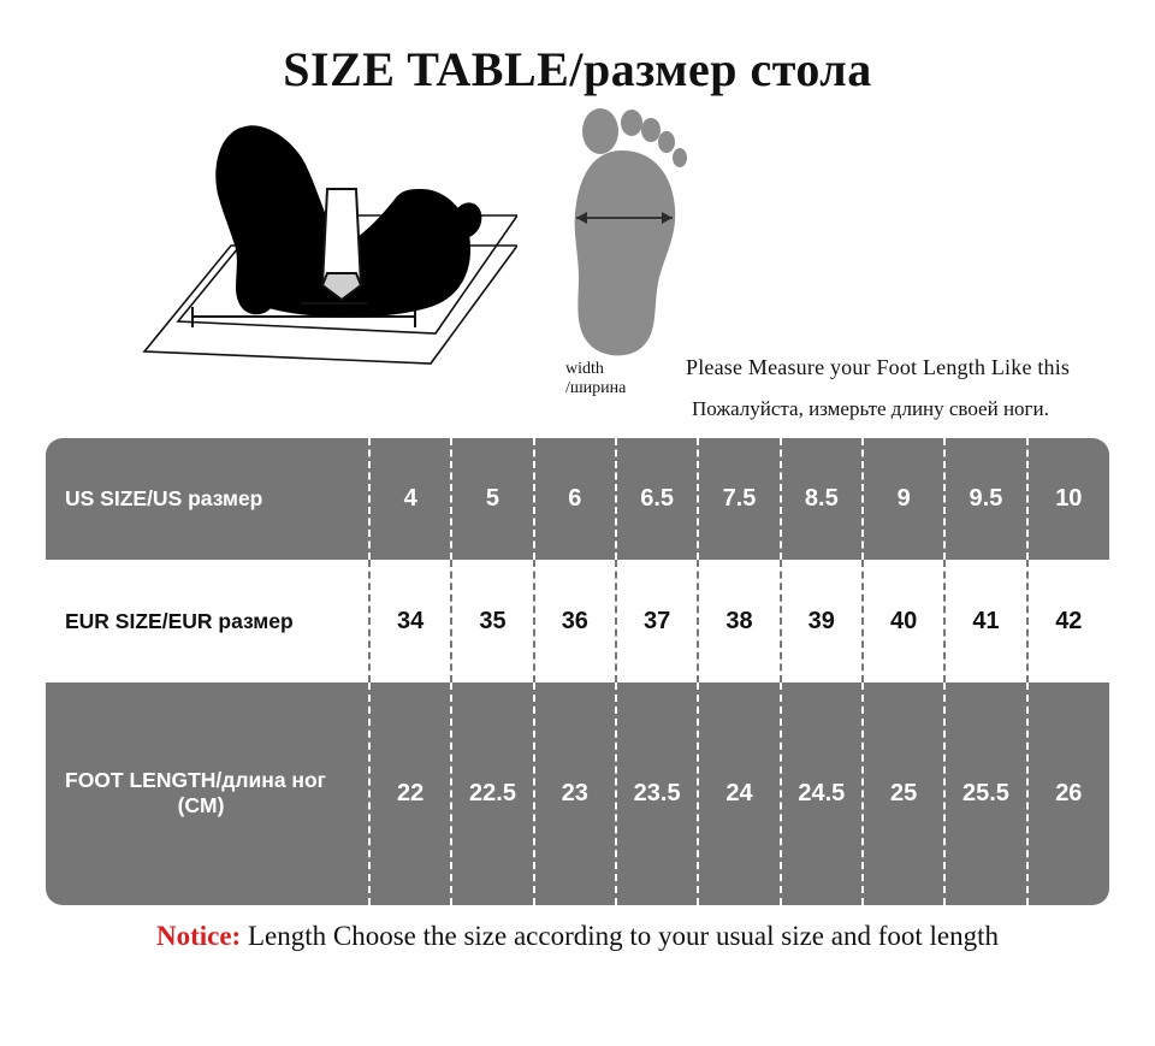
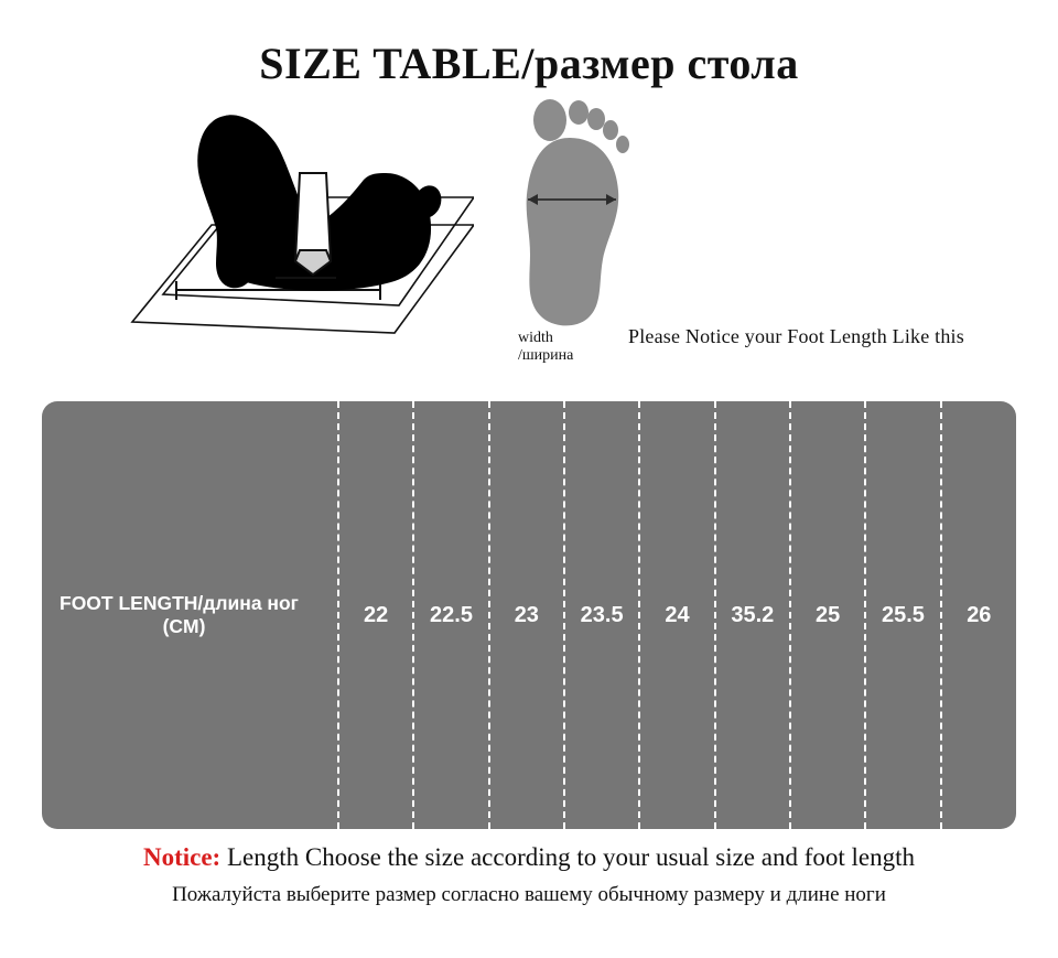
  SIZE TABLE/размер стола
  width
  /ширина
- Please Measure your Foot Length Like this
+ Please Notice your Foot Length Like this
- Пожалуйста, измерьте длину своей ноги.
- US SIZE/US размер	4	5	6	6.5	7.5	8.5	9	9.5	10
- EUR SIZE/EUR размер	34	35	36	37	38	39	40	41	42
- FOOT LENGTH/длина ног (CM)	22	22.5	23	23.5	24	24.5	25	25.5	26
+ FOOT LENGTH/длина ног (CM)	22	22.5	23	23.5	24	35.2	25	25.5	26
  Notice: Length Choose the size according to your usual size and foot length
+ Пожалуйста выберите размер согласно вашему обычному размеру и длине ноги
